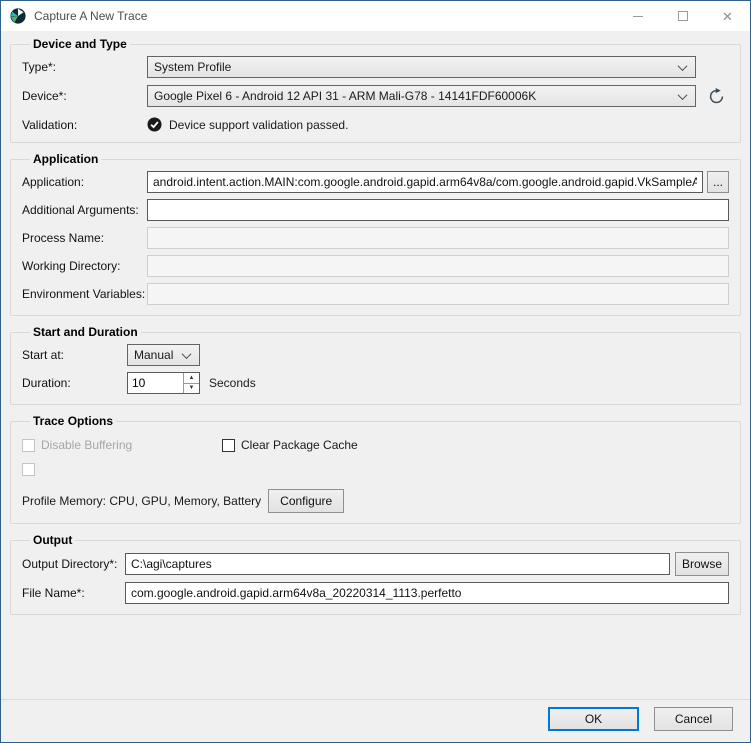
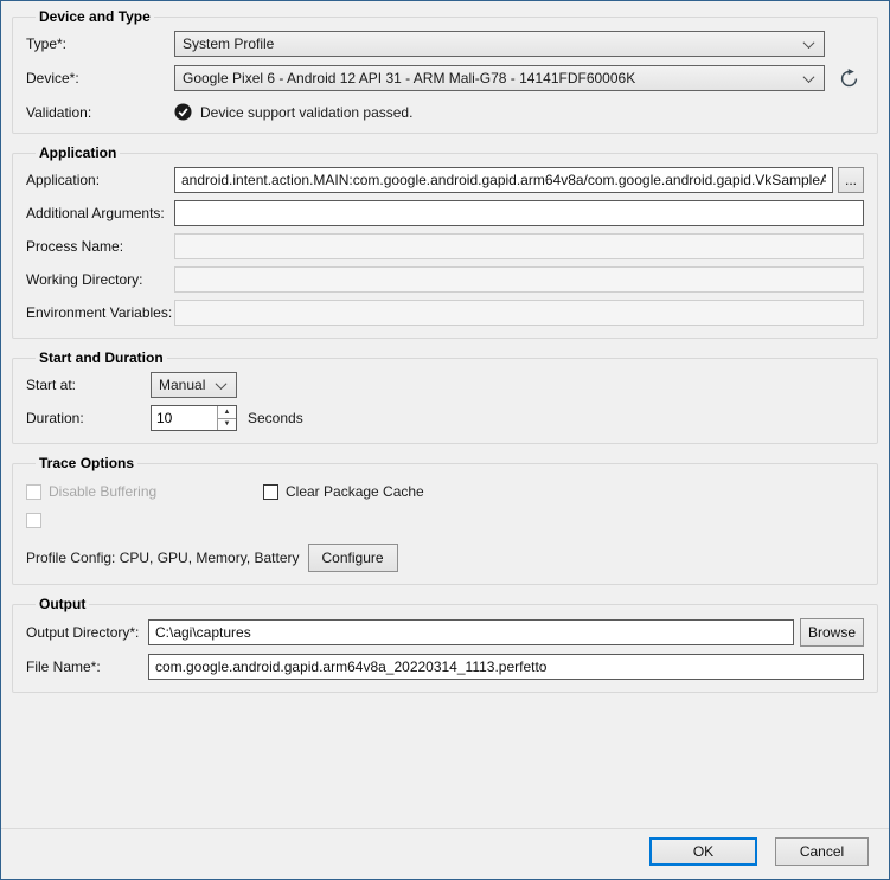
- Capture A New Trace
- ✕
  Device and Type
  Type*:
  System Profile
  Device*:
  Google Pixel 6 - Android 12 API 31 - ARM Mali-G78 - 14141FDF60006K
  Validation:
  Device support validation passed.
  Application
  Application:
  android.intent.action.MAIN:com.google.android.gapid.arm64v8a/com.google.android.gapid.VkSampleA
  ...
  Additional Arguments:
  Process Name:
  Working Directory:
  Environment Variables:
  Start and Duration
  Start at:
  Manual
  Duration:
  10
  Seconds
  Trace Options
  Disable Buffering
  Clear Package Cache
- Profile Memory: CPU, GPU, Memory, Battery
+ Profile Config: CPU, GPU, Memory, Battery
  Configure
  Output
  Output Directory*:
  C:\agi\captures
  Browse
  File Name*:
  com.google.android.gapid.arm64v8a_20220314_1113.perfetto
  OK
  Cancel
